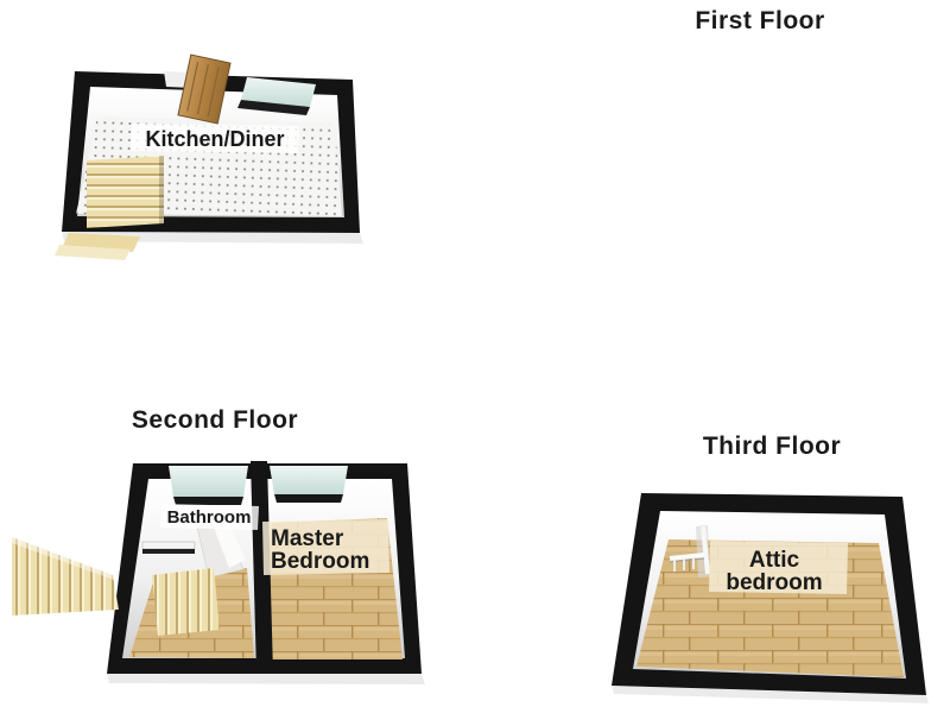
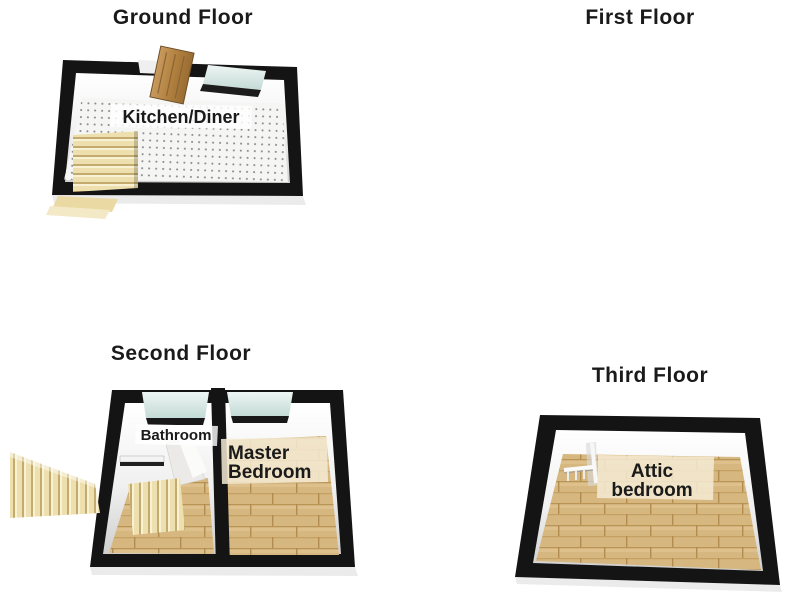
+ Ground Floor
  First Floor
  Second Floor
  Third Floor
  Kitchen/Diner
  Bathroom
  Master
  Bedroom
  Attic
  bedroom
